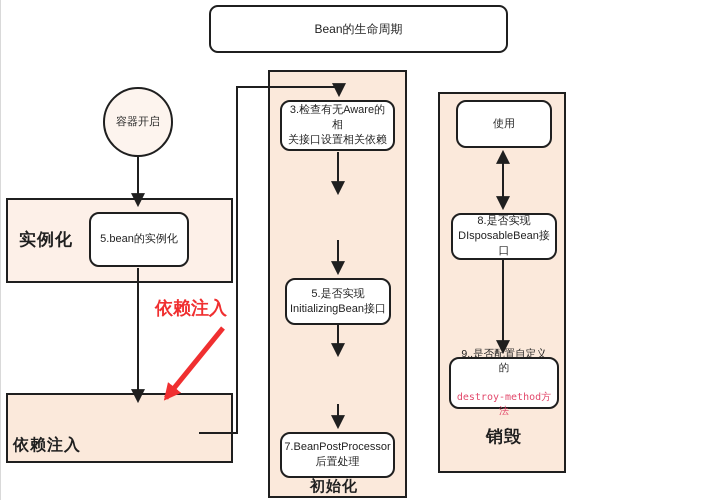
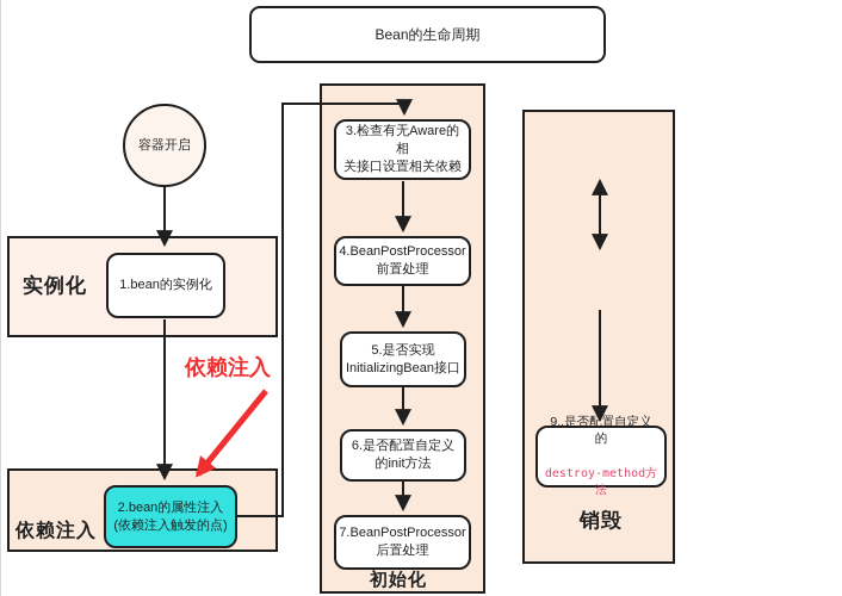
  Bean的生命周期
  容器开启
  实例化
  依赖注入
  初始化
  销毁
- 5.bean的实例化
+ 1.bean的实例化
+ 2.bean的属性注入
+ (依赖注入触发的点)
  3.检查有无Aware的相
  关接口设置相关依赖
+ 4.BeanPostProcessor
+ 前置处理
  5.是否实现
  InitializingBean接口
+ 6.是否配置自定义
+ 的init方法
  7.BeanPostProcessor
  后置处理
- 使用
- 8.是否实现
- DIsposableBean接
- 口
  9..是否配置自定义
  的
  destroy-method方法
  依赖注入
